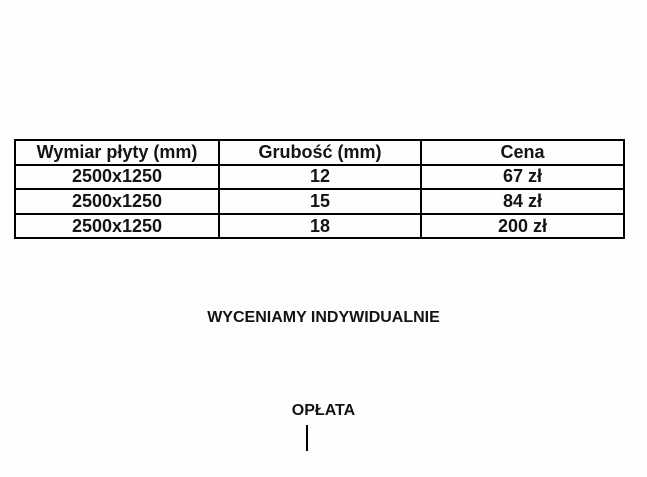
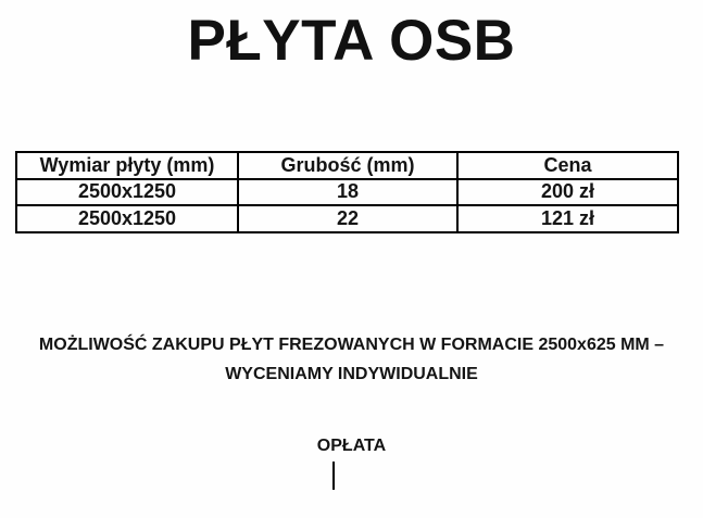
+ PŁYTA OSB
  Wymiar płyty (mm)	Grubość (mm)	Cena
- 2500x1250	12	67 zł
- 2500x1250	15	84 zł
  2500x1250	18	200 zł
+ 2500x1250	22	121 zł
+ MOŻLIWOŚĆ ZAKUPU PŁYT FREZOWANYCH W FORMACIE 2500x625 MM –
  WYCENIAMY INDYWIDUALNIE
  OPŁATA
